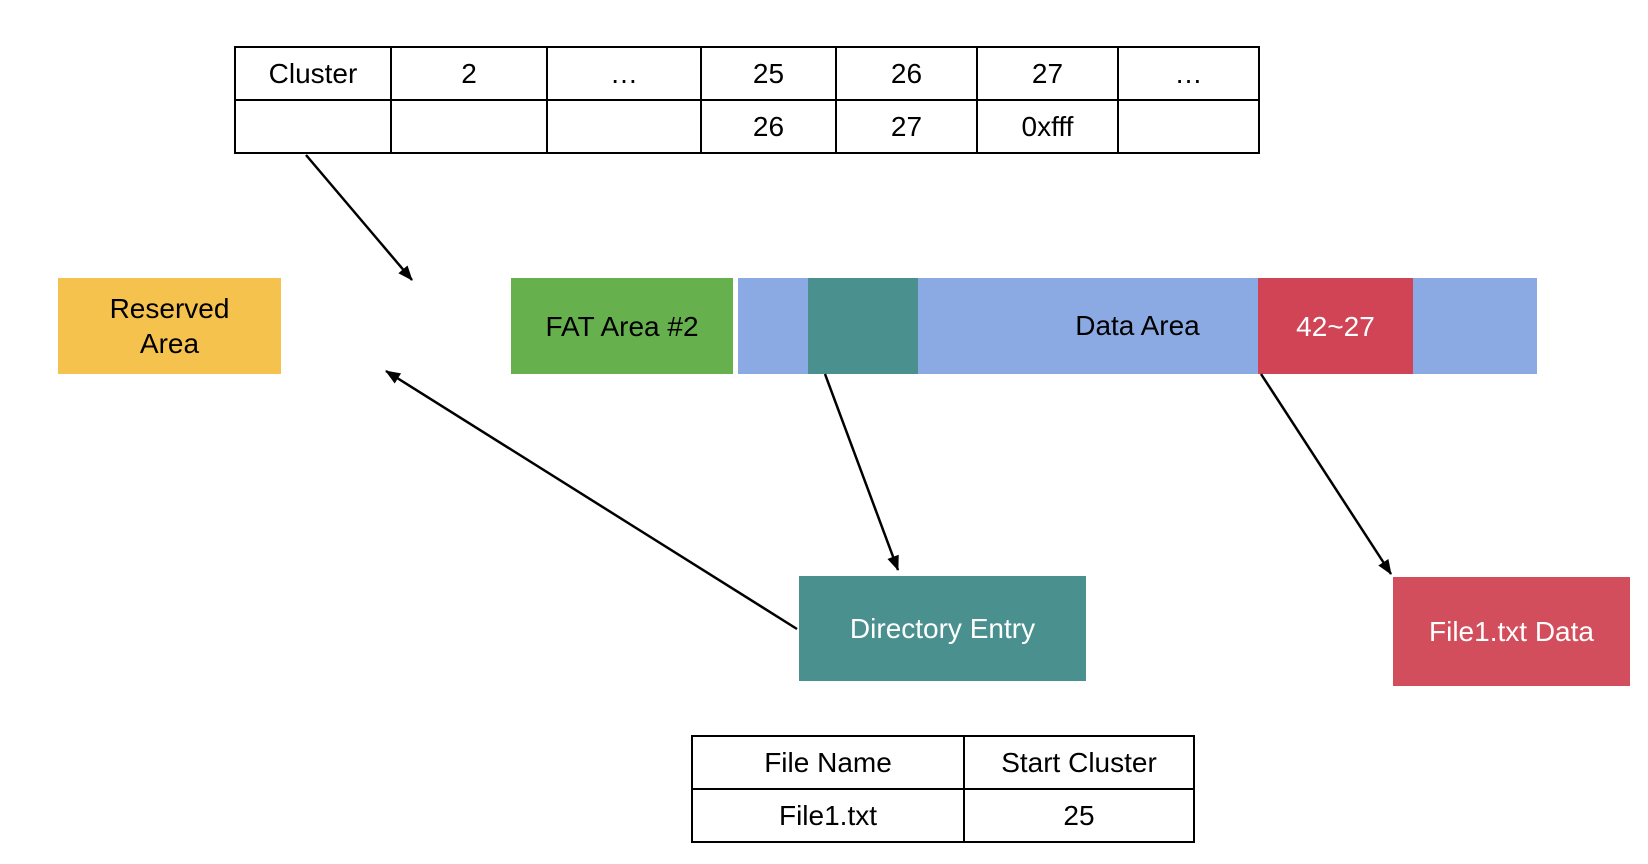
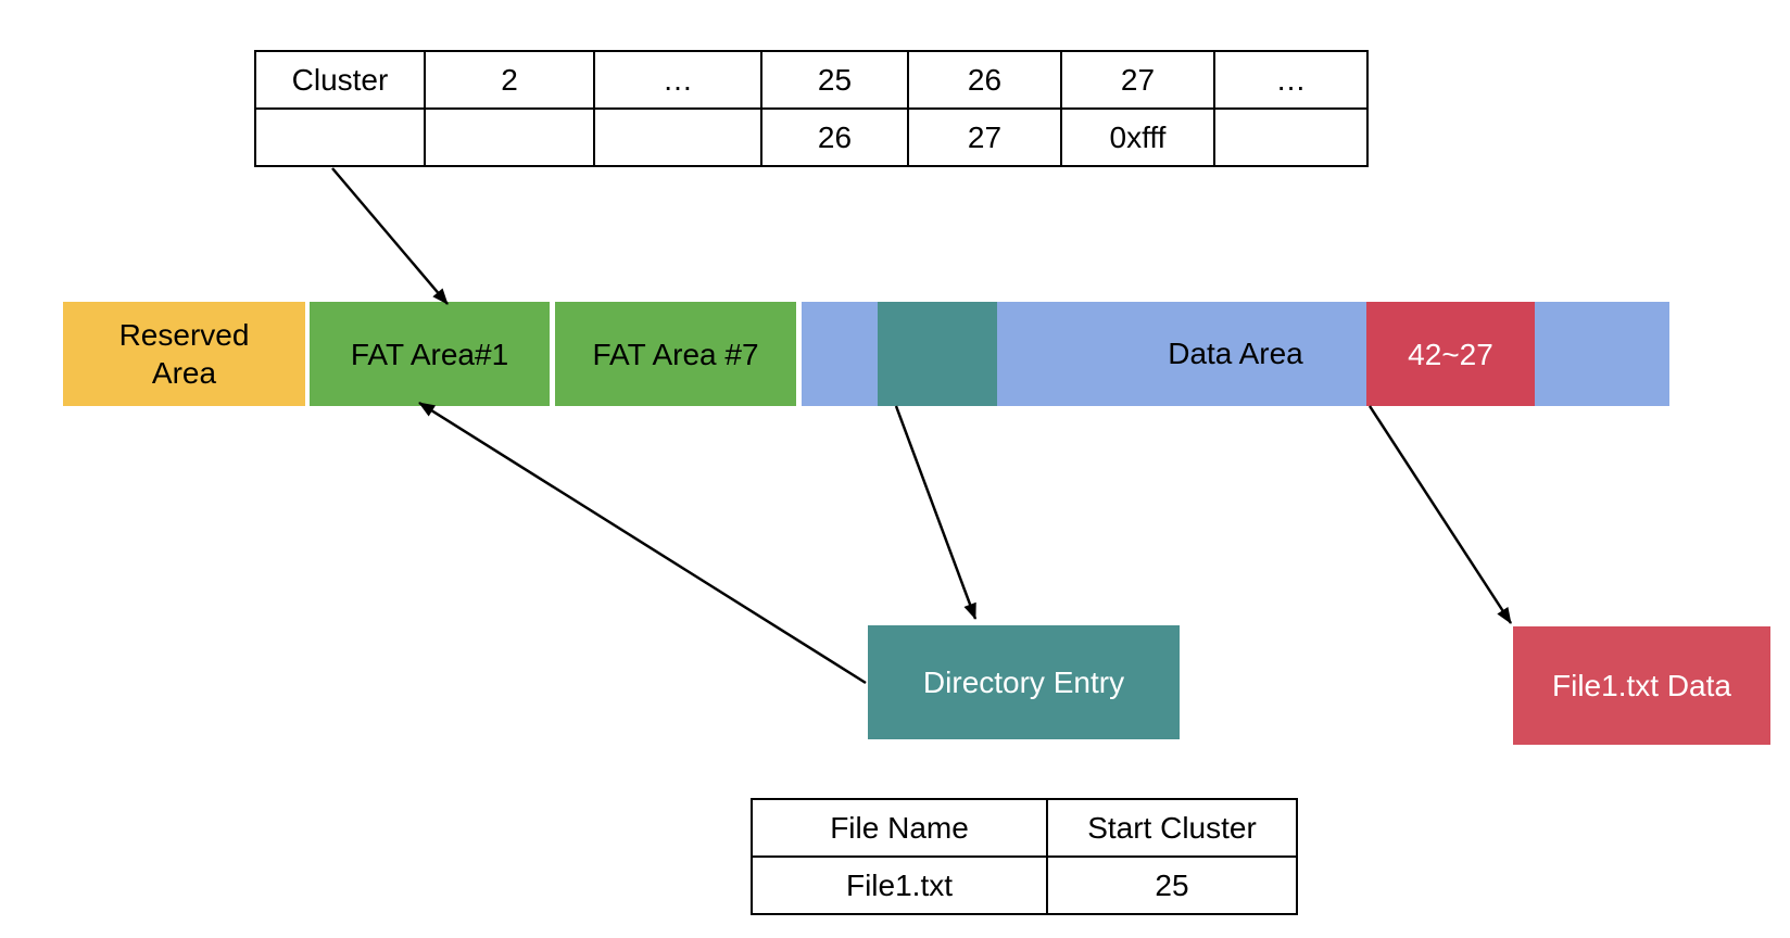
  Cluster	2	…	25	26	27	…
  			26	27	0xfff
  Reserved Area
+ FAT Area#1
- FAT Area #2
+ FAT Area #7
  42~27
  Data Area
  Directory Entry
  File1.txt Data
  File Name	Start Cluster
  File1.txt	25
